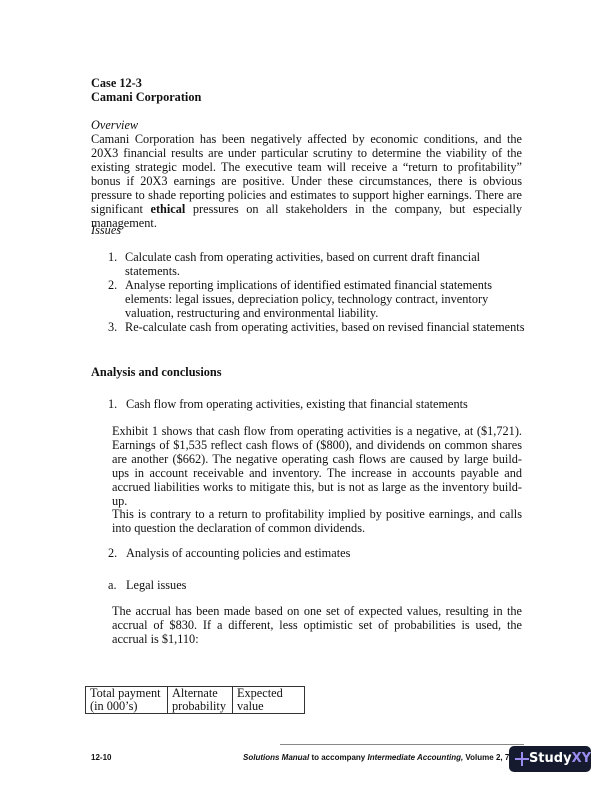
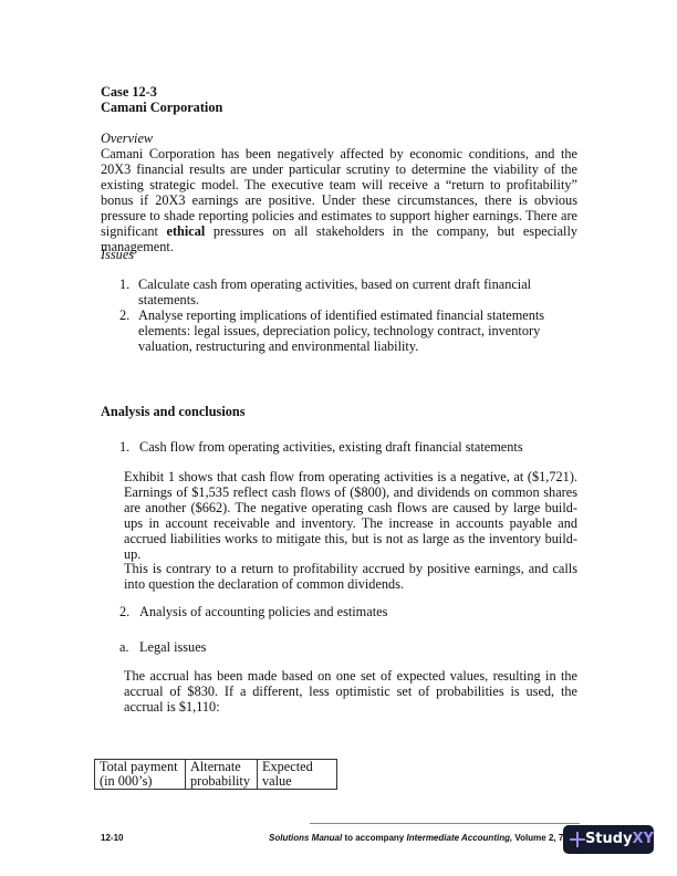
  Case 12-3
  Camani Corporation
  Overview
  Camani Corporation has been negatively affected by economic conditions, and the 20X3 financial results are under particular scrutiny to determine the viability of the existing strategic model. The executive team will receive a “return to profitability” bonus if 20X3 earnings are positive. Under these circumstances, there is obvious pressure to shade reporting policies and estimates to support higher earnings. There are significant ethical pressures on all stakeholders in the company, but especially management.
  Issues
  1.
  Calculate cash from operating activities, based on current draft financial statements.
  2.
  Analyse reporting implications of identified estimated financial statements elements: legal issues, depreciation policy, technology contract, inventory valuation, restructuring and environmental liability.
- 3.
- Re-calculate cash from operating activities, based on revised financial statements
  Analysis and conclusions
  1.
- Cash flow from operating activities, existing that financial statements
+ Cash flow from operating activities, existing draft financial statements
  Exhibit 1 shows that cash flow from operating activities is a negative, at ($1,721). Earnings of $1,535 reflect cash flows of ($800), and dividends on common shares are another ($662). The negative operating cash flows are caused by large build-ups in account receivable and inventory. The increase in accounts payable and accrued liabilities works to mitigate this, but is not as large as the inventory build-up.
- This is contrary to a return to profitability implied by positive earnings, and calls into question the declaration of common dividends.
+ This is contrary to a return to profitability accrued by positive earnings, and calls into question the declaration of common dividends.
  2.
  Analysis of accounting policies and estimates
  a.
  Legal issues
  The accrual has been made based on one set of expected values, resulting in the accrual of $830. If a different, less optimistic set of probabilities is used, the accrual is $1,110:
  Total payment(in 000’s)	Alternateprobability	Expectedvalue
  12-10
  Solutions Manual to accompany Intermediate Accounting, Volume 2, 7
  Study
  XY
